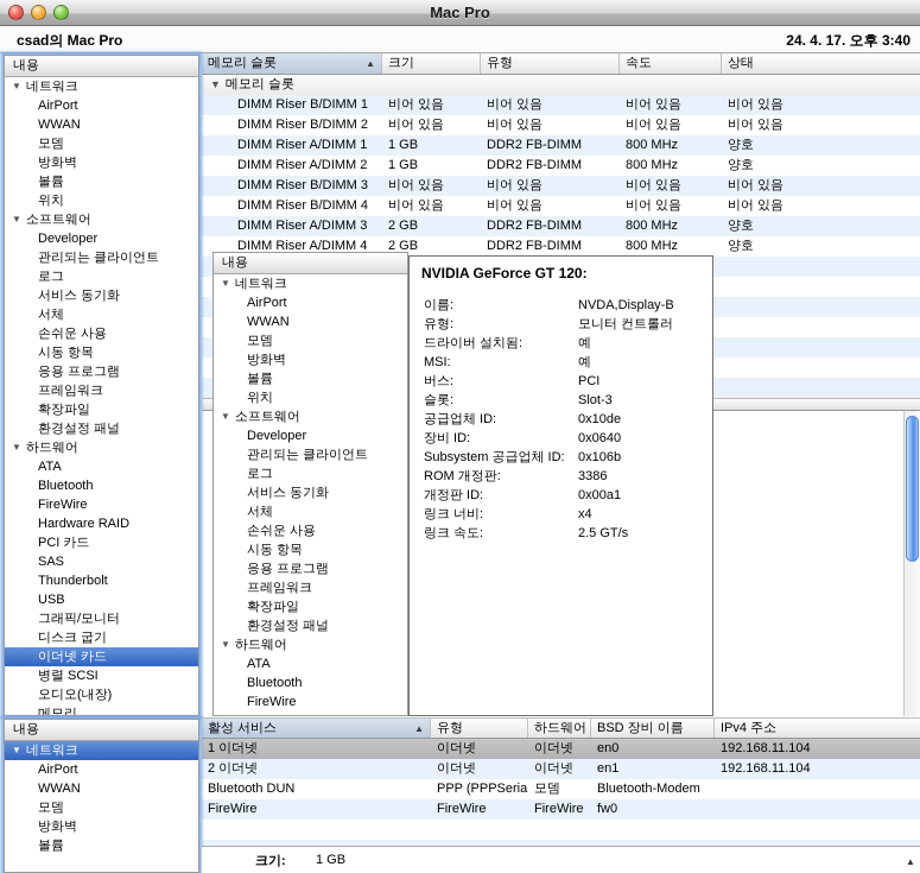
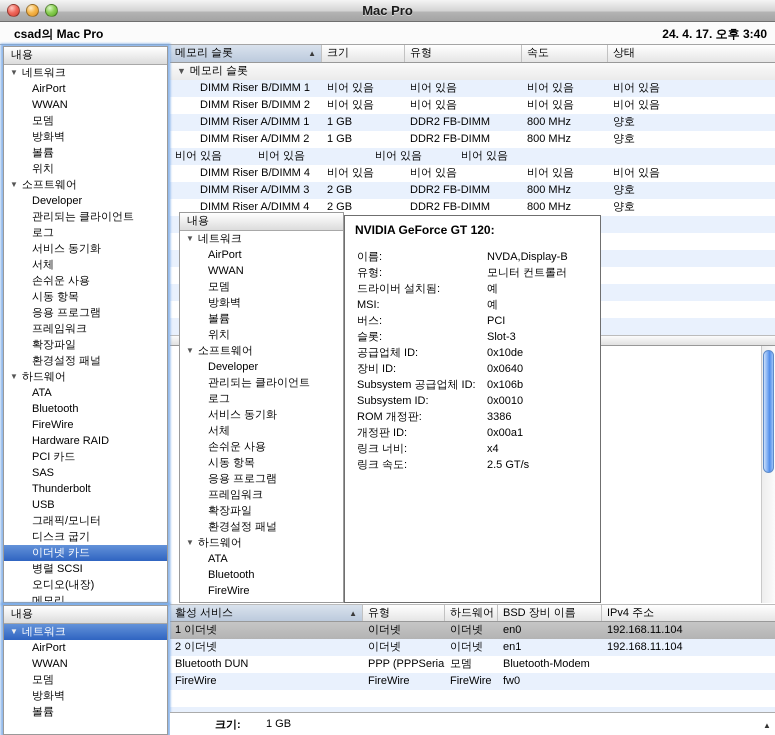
  Mac Pro
  csad의 Mac Pro
  24. 4. 17. 오후 3:40
  메모리 슬롯
  ▲
  크기
  유형
  속도
  상태
  ▼
  메모리 슬롯
  DIMM Riser B/DIMM 1
  비어 있음
  비어 있음
  비어 있음
  비어 있음
  DIMM Riser B/DIMM 2
  비어 있음
  비어 있음
  비어 있음
  비어 있음
  DIMM Riser A/DIMM 1
  1 GB
  DDR2 FB-DIMM
  800 MHz
  양호
  DIMM Riser A/DIMM 2
  1 GB
  DDR2 FB-DIMM
  800 MHz
  양호
- DIMM Riser B/DIMM 3
  비어 있음
  비어 있음
  비어 있음
  비어 있음
  DIMM Riser B/DIMM 4
  비어 있음
  비어 있음
  비어 있음
  비어 있음
  DIMM Riser A/DIMM 3
  2 GB
  DDR2 FB-DIMM
  800 MHz
  양호
  DIMM Riser A/DIMM 4
  2 GB
  DDR2 FB-DIMM
  800 MHz
  양호
  내용
  ▼ 네트워크
  AirPort
  WWAN
  모뎀
  방화벽
  볼륨
  위치
  ▼ 소프트웨어
  Developer
  관리되는 클라이언트
  로그
  서비스 동기화
  서체
  손쉬운 사용
  시동 항목
  응용 프로그램
  프레임워크
  확장파일
  환경설정 패널
  ▼ 하드웨어
  ATA
  Bluetooth
  FireWire
  Hardware RAID
  PCI 카드
  SAS
  Thunderbolt
  USB
  그래픽/모니터
  디스크 굽기
  이더넷 카드
  병렬 SCSI
  오디오(내장)
  메모리
  내용
  ▼ 네트워크
  AirPort
  WWAN
  모뎀
  방화벽
  볼륨
  위치
  ▼ 소프트웨어
  Developer
  관리되는 클라이언트
  로그
  서비스 동기화
  서체
  손쉬운 사용
  시동 항목
  응용 프로그램
  프레임워크
  확장파일
  환경설정 패널
  ▼ 하드웨어
  ATA
  Bluetooth
  FireWire
  NVIDIA GeForce GT 120:
  이름:
  NVDA,Display-B
  유형:
  모니터 컨트롤러
  드라이버 설치됨:
  예
  MSI:
  예
  버스:
  PCI
  슬롯:
  Slot-3
  공급업체 ID:
  0x10de
  장비 ID:
  0x0640
  Subsystem 공급업체 ID:
  0x106b
+ Subsystem ID:
+ 0x0010
  ROM 개정판:
  3386
  개정판 ID:
  0x00a1
  링크 너비:
  x4
  링크 속도:
  2.5 GT/s
  활성 서비스
  ▲
  유형
  하드웨어
  BSD 장비 이름
  IPv4 주소
  1 이더넷
  이더넷
  이더넷
  en0
  192.168.11.104
  2 이더넷
  이더넷
  이더넷
  en1
  192.168.11.104
  Bluetooth DUN
  PPP (PPPSeria
  모뎀
  Bluetooth-Modem
  FireWire
  FireWire
  FireWire
  fw0
  내용
  ▼ 네트워크
  AirPort
  WWAN
  모뎀
  방화벽
  볼륨
  크기:
  1 GB
  ▲
